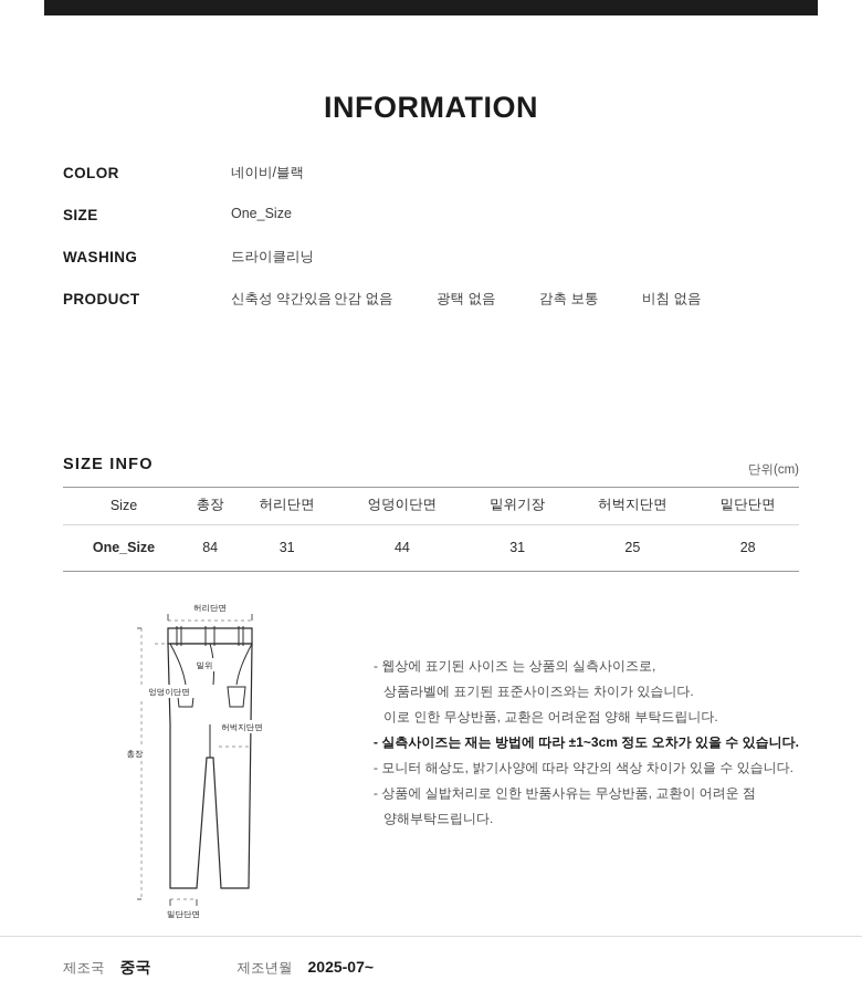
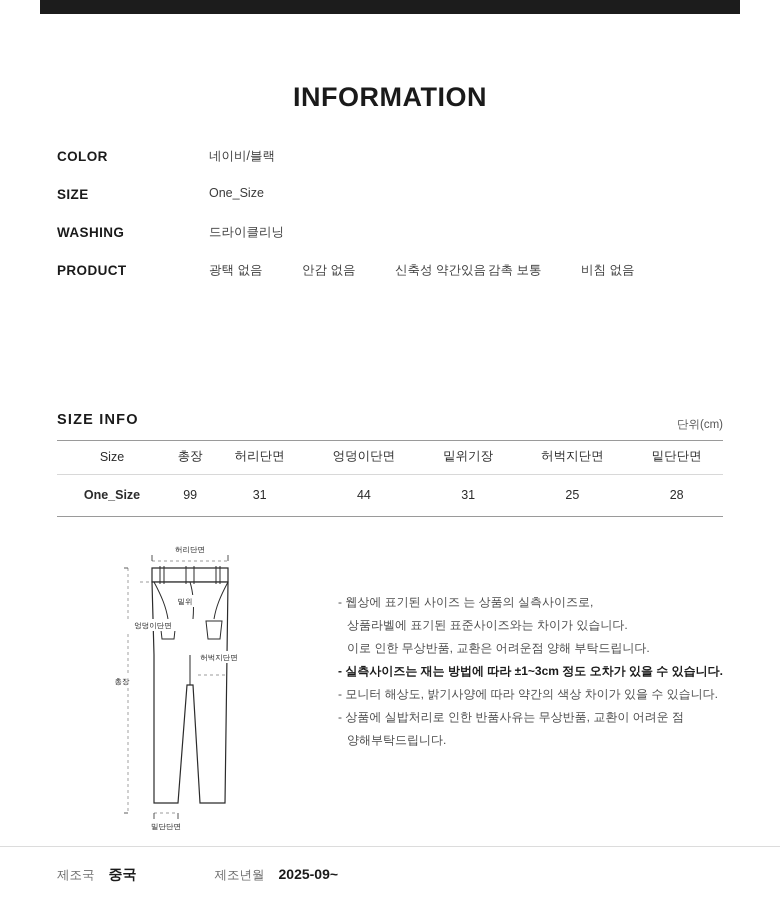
  INFORMATION
  COLOR
  네이비/블랙
  SIZE
  One_Size
  WASHING
  드라이클리닝
  PRODUCT
- 신축성 약간있음
+ 광택 없음
  안감 없음
- 광택 없음
+ 신축성 약간있음
  감촉 보통
  비침 없음
  SIZE INFO
  단위(cm)
  Size	총장	허리단면	엉덩이단면	밑위기장	허벅지단면	밑단단면
- One_Size	84	31	44	31	25	28
+ One_Size	99	31	44	31	25	28
  허리단면
  밑위
  엉덩이단면
  허벅지단면
  총장
  밑단단면
  - 웹상에 표기된 사이즈 는 상품의 실측사이즈로,
  상품라벨에 표기된 표준사이즈와는 차이가 있습니다.
  이로 인한 무상반품, 교환은 어려운점 양해 부탁드립니다.
  - 실측사이즈는 재는 방법에 따라 ±1~3cm 정도 오차가 있을 수 있습니다.
  - 모니터 해상도, 밝기사양에 따라 약간의 색상 차이가 있을 수 있습니다.
  - 상품에 실밥처리로 인한 반품사유는 무상반품, 교환이 어려운 점
  양해부탁드립니다.
  제조국
  중국
  제조년월
- 2025-07~
+ 2025-09~
